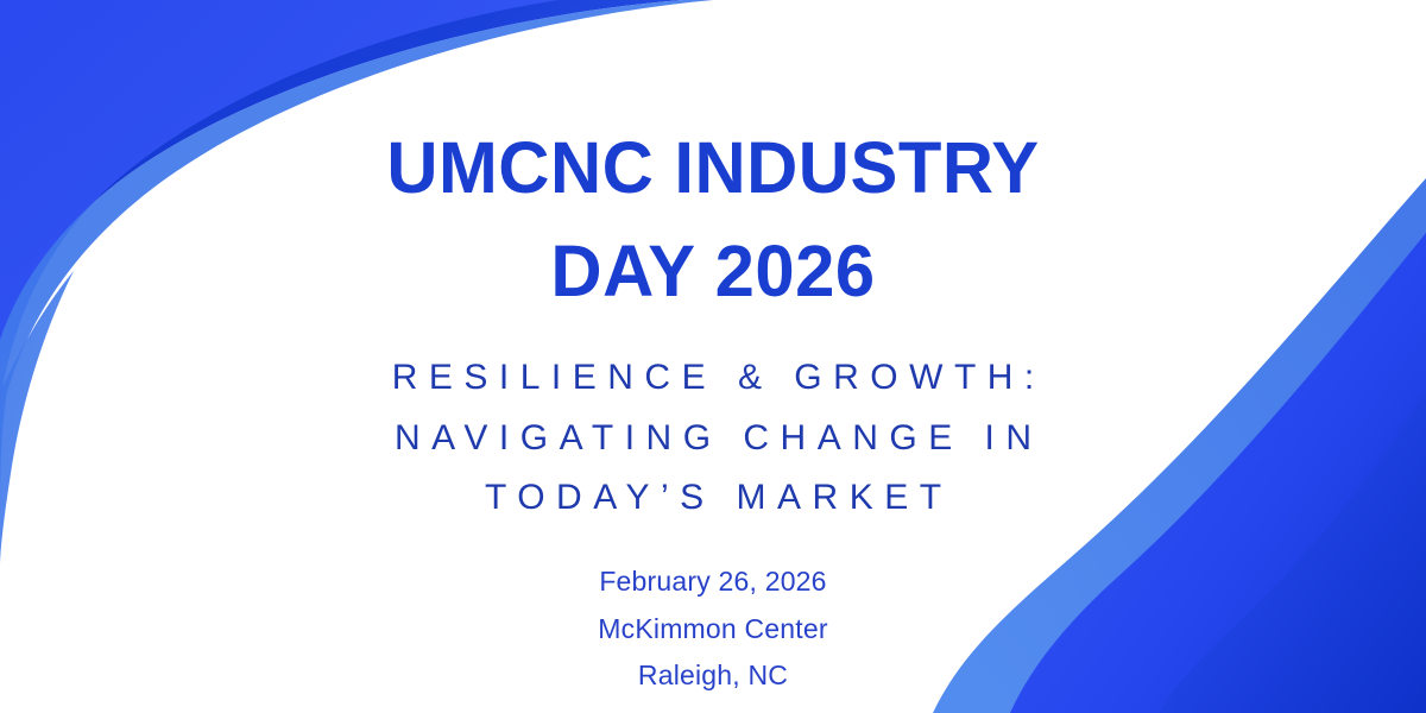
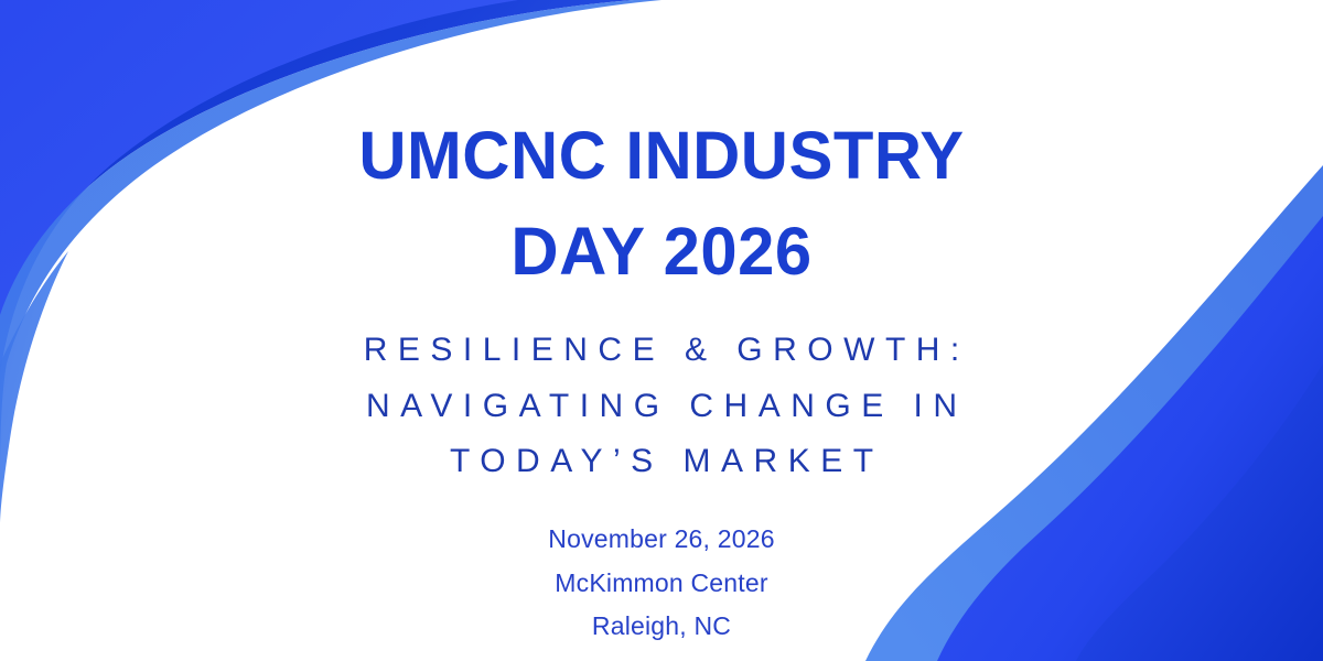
  UMCNC INDUSTRY
  DAY 2026
  RESILIENCE & GROWTH:
  NAVIGATING CHANGE IN
  TODAY’S MARKET
- February 26, 2026
+ November 26, 2026
  McKimmon Center
  Raleigh, NC
